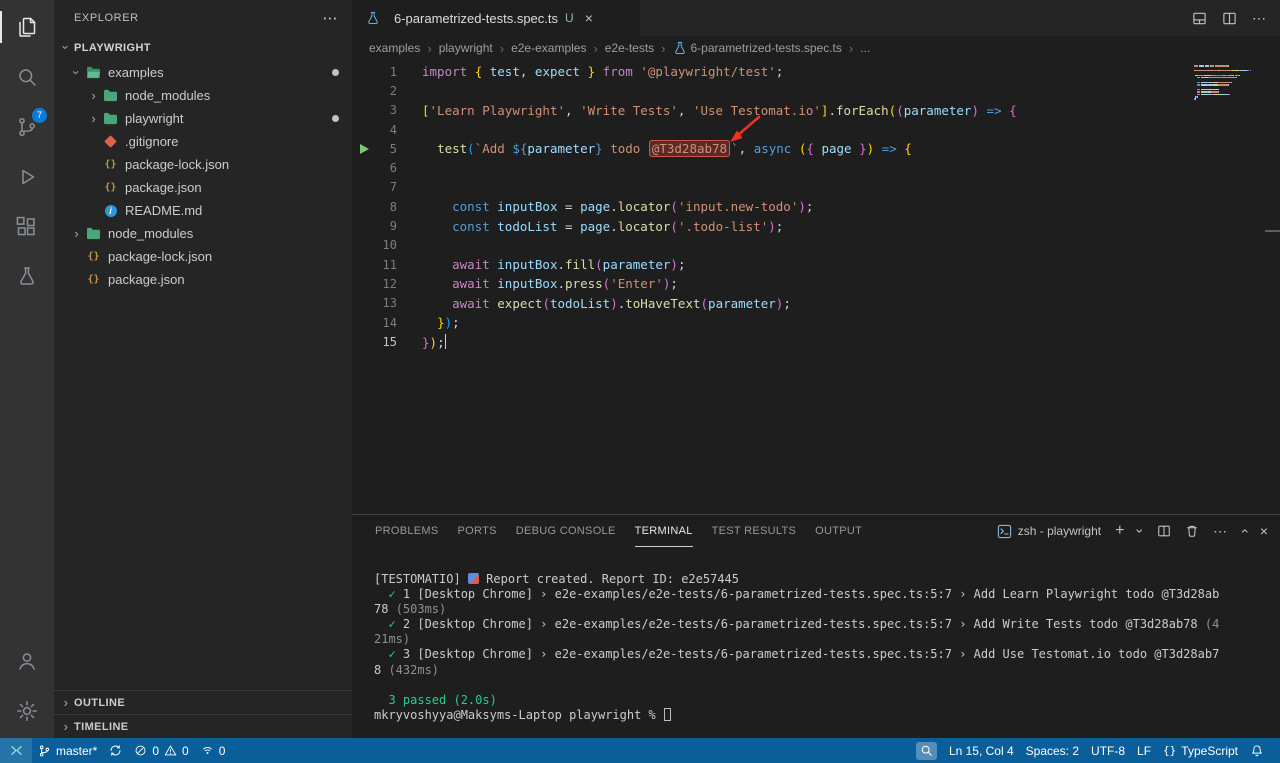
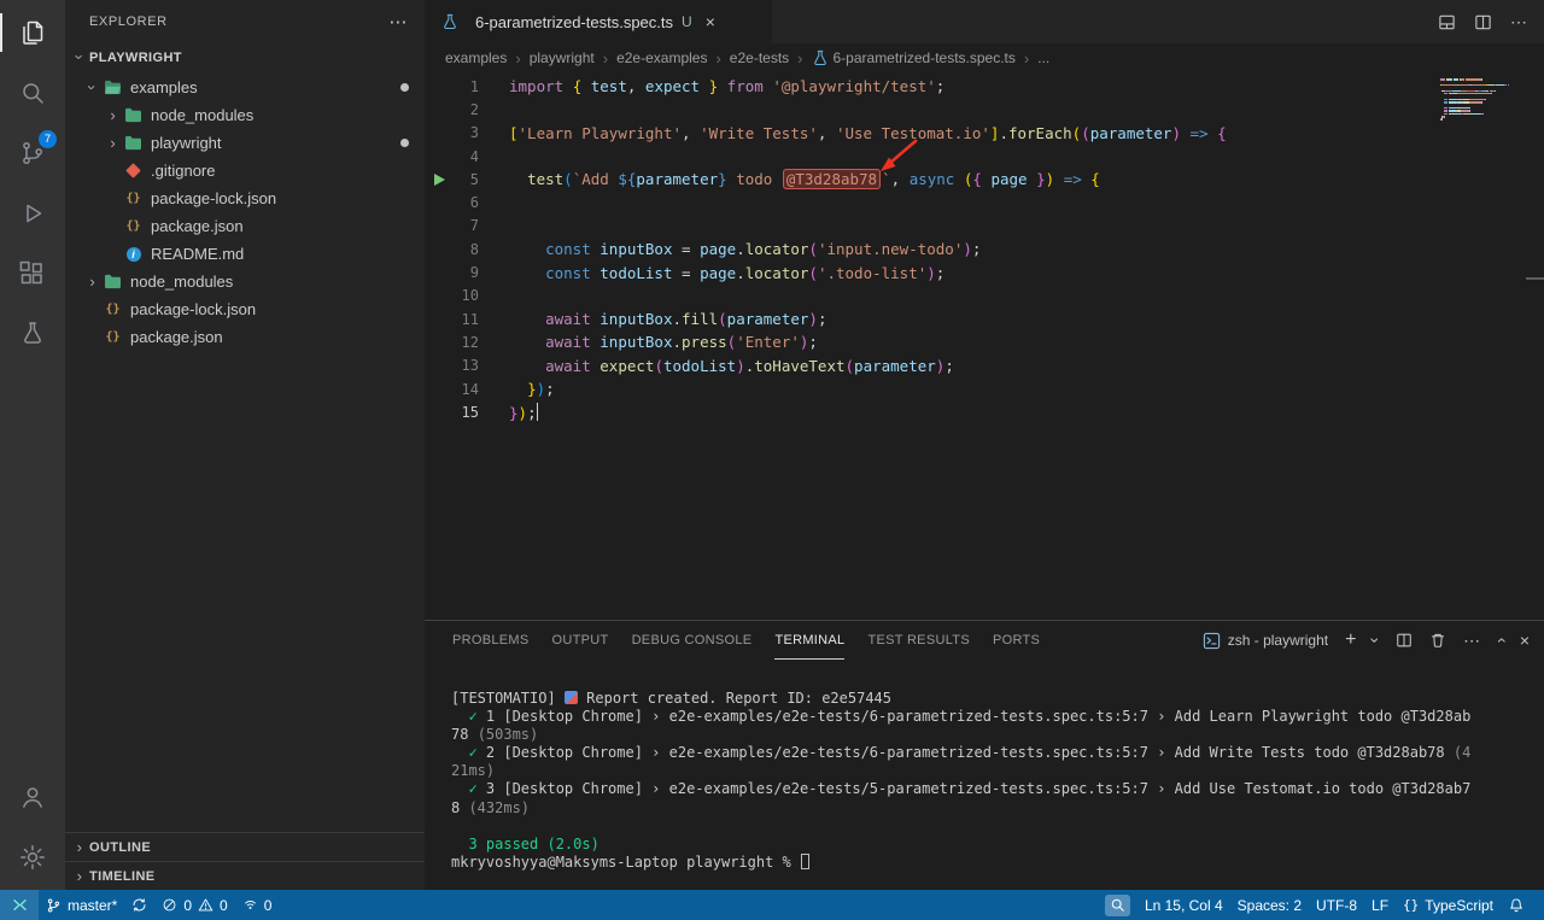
  7
  EXPLORER
  ⋯
  PLAYWRIGHT
  examples
  ›
  node_modules
  ›
  playwright
  .gitignore
  {}
  package-lock.json
  {}
  package.json
  i
  README.md
  ›
  node_modules
  {}
  package-lock.json
  {}
  package.json
  ›
  OUTLINE
  ›
  TIMELINE
  6-parametrized-tests.spec.ts
  U
  ×
  ⋯
  examples
  ›
  playwright
  ›
  e2e-examples
  ›
  e2e-tests
  ›
  6-parametrized-tests.spec.ts
  ›
  ...
  1
  import { test, expect } from '@playwright/test';
  2
  3
  ['Learn Playwright', 'Write Tests', 'Use Testomat.io'].forEach((parameter) => {
  4
  5
  test(`Add ${parameter} todo @T3d28ab78 `, async ({ page }) => {
  6
  7
  8
  const inputBox = page.locator('input.new-todo');
  9
  const todoList = page.locator('.todo-list');
  10
  11
  await inputBox.fill(parameter);
  12
  await inputBox.press('Enter');
  13
  await expect(todoList).toHaveText(parameter);
  14
  });
  15
  });
  PROBLEMS
- PORTS
+ OUTPUT
  DEBUG CONSOLE
  TERMINAL
  TEST RESULTS
- OUTPUT
+ PORTS
  zsh - playwright
  +
  ⋯
  ×
  [TESTOMATIO] Report created. Report ID: e2e57445
  ✓ 1 [Desktop Chrome] › e2e-examples/e2e-tests/6-parametrized-tests.spec.ts:5:7 › Add Learn Playwright todo @T3d28ab
  78 (503ms)
  ✓ 2 [Desktop Chrome] › e2e-examples/e2e-tests/6-parametrized-tests.spec.ts:5:7 › Add Write Tests todo @T3d28ab78 (4
  21ms)
- ✓ 3 [Desktop Chrome] › e2e-examples/e2e-tests/6-parametrized-tests.spec.ts:5:7 › Add Use Testomat.io todo @T3d28ab7
+ ✓ 3 [Desktop Chrome] › e2e-examples/e2e-tests/5-parametrized-tests.spec.ts:5:7 › Add Use Testomat.io todo @T3d28ab7
  8 (432ms)
  3 passed (2.0s)
  mkryvoshyya@Maksyms-Laptop playwright %
  master*
  0
  0
  0
  Ln 15, Col 4
  Spaces: 2
  UTF-8
  LF
  {}
  TypeScript
